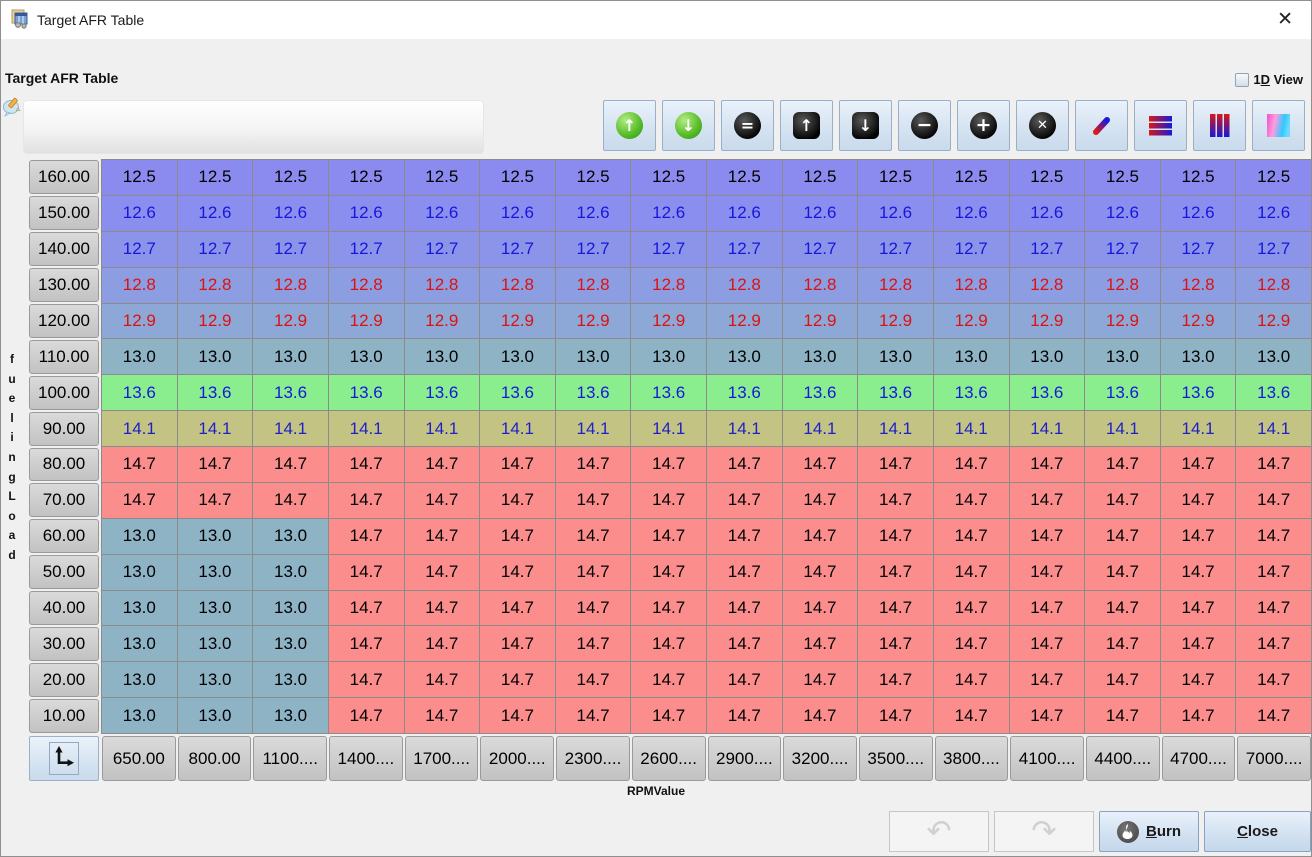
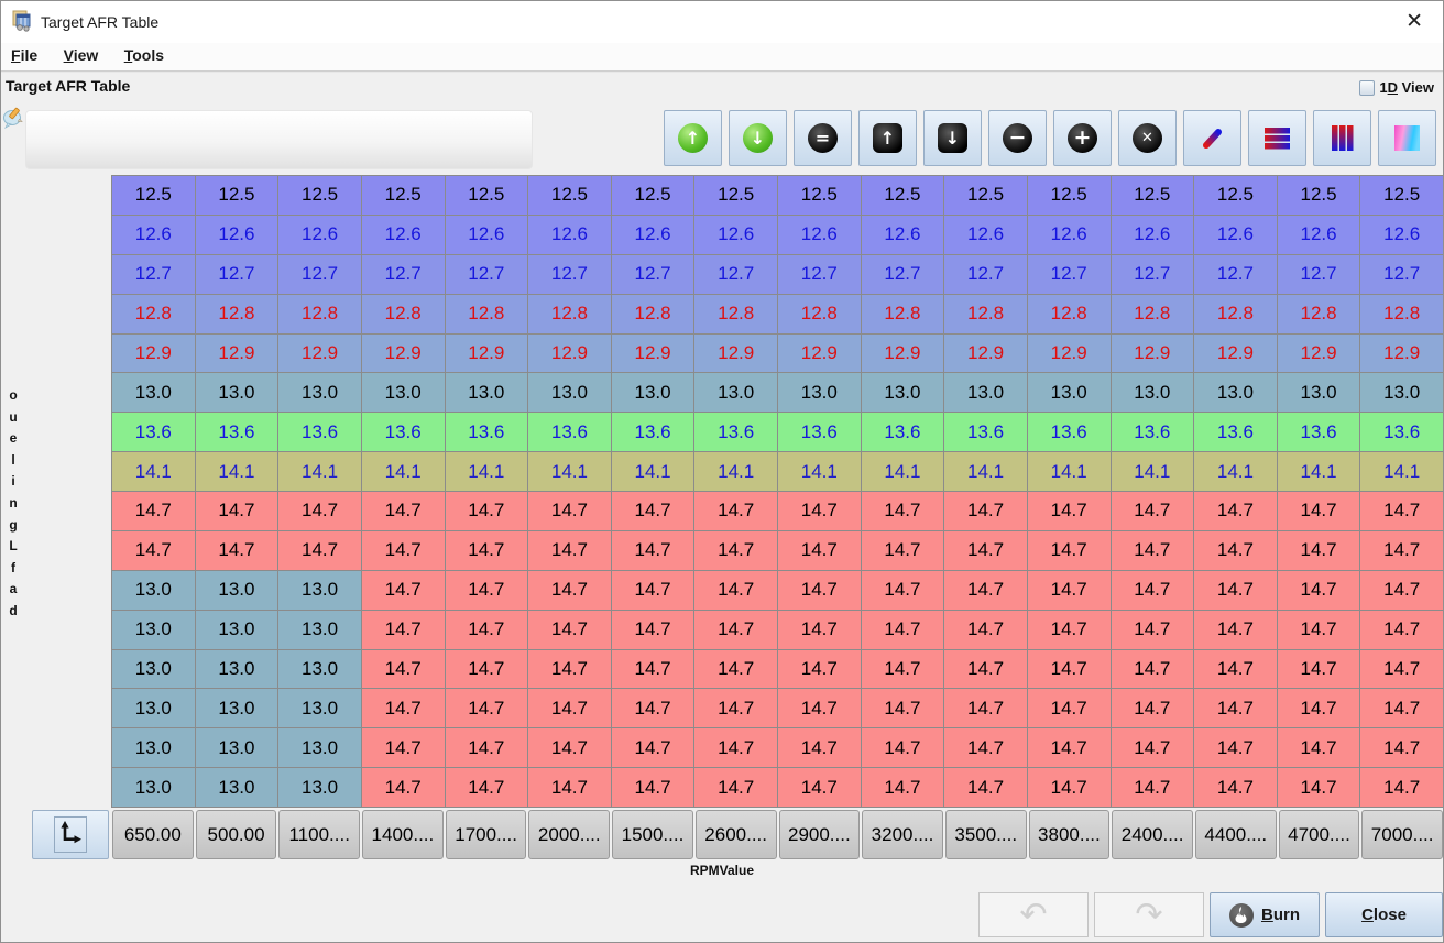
  Target AFR Table
  ✕
+ File View Tools
  Target AFR Table
  1D View
  ↑
  ↓
  =
  ↑
  ↓
  −
  +
  ✕
- f
+ o
  u
  e
  l
  i
  n
  g
  L
- o
+ f
  a
  d
- 160.00
- 150.00
- 140.00
- 130.00
- 120.00
- 110.00
- 100.00
- 90.00
- 80.00
- 70.00
- 60.00
- 50.00
- 40.00
- 30.00
- 20.00
- 10.00
  12.5
  12.5
  12.5
  12.5
  12.5
  12.5
  12.5
  12.5
  12.5
  12.5
  12.5
  12.5
  12.5
  12.5
  12.5
  12.5
  12.6
  12.6
  12.6
  12.6
  12.6
  12.6
  12.6
  12.6
  12.6
  12.6
  12.6
  12.6
  12.6
  12.6
  12.6
  12.6
  12.7
  12.7
  12.7
  12.7
  12.7
  12.7
  12.7
  12.7
  12.7
  12.7
  12.7
  12.7
  12.7
  12.7
  12.7
  12.7
  12.8
  12.8
  12.8
  12.8
  12.8
  12.8
  12.8
  12.8
  12.8
  12.8
  12.8
  12.8
  12.8
  12.8
  12.8
  12.8
  12.9
  12.9
  12.9
  12.9
  12.9
  12.9
  12.9
  12.9
  12.9
  12.9
  12.9
  12.9
  12.9
  12.9
  12.9
  12.9
  13.0
  13.0
  13.0
  13.0
  13.0
  13.0
  13.0
  13.0
  13.0
  13.0
  13.0
  13.0
  13.0
  13.0
  13.0
  13.0
  13.6
  13.6
  13.6
  13.6
  13.6
  13.6
  13.6
  13.6
  13.6
  13.6
  13.6
  13.6
  13.6
  13.6
  13.6
  13.6
  14.1
  14.1
  14.1
  14.1
  14.1
  14.1
  14.1
  14.1
  14.1
  14.1
  14.1
  14.1
  14.1
  14.1
  14.1
  14.1
  14.7
  14.7
  14.7
  14.7
  14.7
  14.7
  14.7
  14.7
  14.7
  14.7
  14.7
  14.7
  14.7
  14.7
  14.7
  14.7
  14.7
  14.7
  14.7
  14.7
  14.7
  14.7
  14.7
  14.7
  14.7
  14.7
  14.7
  14.7
  14.7
  14.7
  14.7
  14.7
  13.0
  13.0
  13.0
  14.7
  14.7
  14.7
  14.7
  14.7
  14.7
  14.7
  14.7
  14.7
  14.7
  14.7
  14.7
  14.7
  13.0
  13.0
  13.0
  14.7
  14.7
  14.7
  14.7
  14.7
  14.7
  14.7
  14.7
  14.7
  14.7
  14.7
  14.7
  14.7
  13.0
  13.0
  13.0
  14.7
  14.7
  14.7
  14.7
  14.7
  14.7
  14.7
  14.7
  14.7
  14.7
  14.7
  14.7
  14.7
  13.0
  13.0
  13.0
  14.7
  14.7
  14.7
  14.7
  14.7
  14.7
  14.7
  14.7
  14.7
  14.7
  14.7
  14.7
  14.7
  13.0
  13.0
  13.0
  14.7
  14.7
  14.7
  14.7
  14.7
  14.7
  14.7
  14.7
  14.7
  14.7
  14.7
  14.7
  14.7
  13.0
  13.0
  13.0
  14.7
  14.7
  14.7
  14.7
  14.7
  14.7
  14.7
  14.7
  14.7
  14.7
  14.7
  14.7
  14.7
  650.00
- 800.00
+ 500.00
  1100....
  1400....
  1700....
  2000....
- 2300....
+ 1500....
  2600....
  2900....
  3200....
  3500....
  3800....
- 4100....
+ 2400....
  4400....
  4700....
  7000....
  RPMValue
  ↶
  ↷
  Burn
  Close
